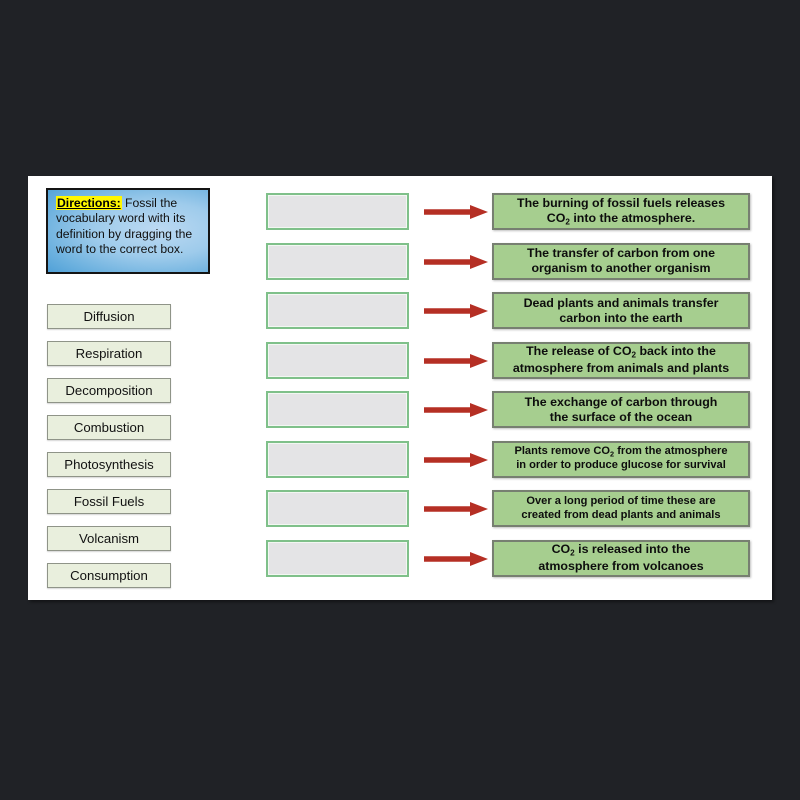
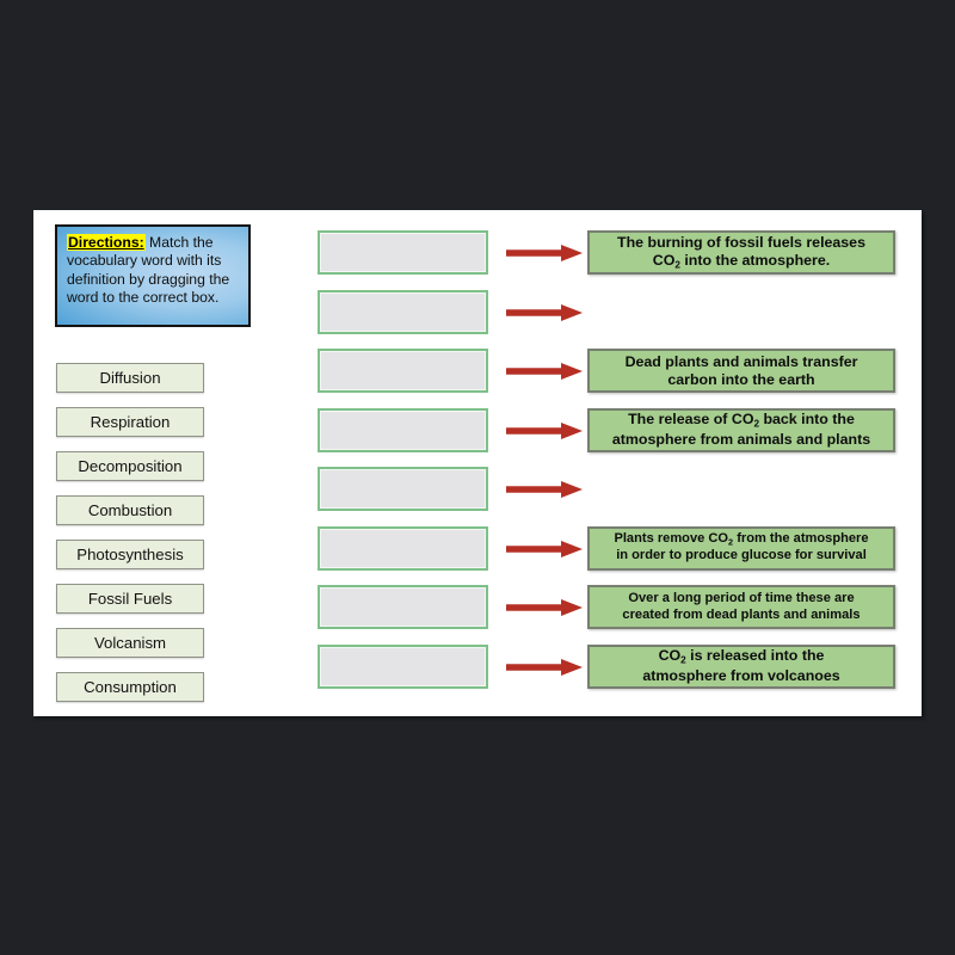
- Directions: Fossil the vocabulary word with its definition by dragging the word to the correct box.
+ Directions: Match the vocabulary word with its definition by dragging the word to the correct box.
  Diffusion
  Respiration
  Decomposition
  Combustion
  Photosynthesis
  Fossil Fuels
  Volcanism
  Consumption
  The burning of fossil fuels releases
  CO2 into the atmosphere.
- The transfer of carbon from one
- organism to another organism
  Dead plants and animals transfer
  carbon into the earth
  The release of CO2 back into the
  atmosphere from animals and plants
- The exchange of carbon through
- the surface of the ocean
  Plants remove CO2 from the atmosphere
  in order to produce glucose for survival
  Over a long period of time these are
  created from dead plants and animals
  CO2 is released into the
  atmosphere from volcanoes
